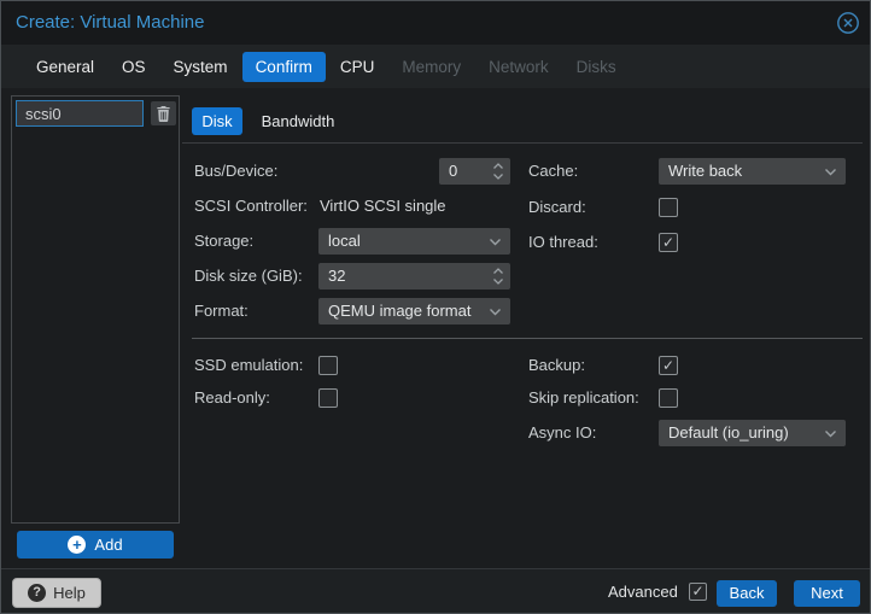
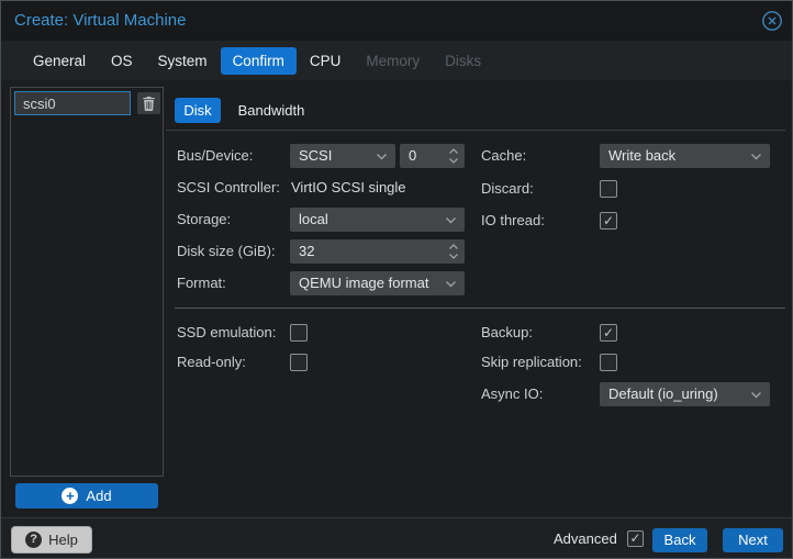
  Create: Virtual Machine
  General
  OS
  System
  Confirm
  CPU
  Memory
- Network
  Disks
  scsi0
  +
  Add
  Disk
  Bandwidth
  Bus/Device:
+ SCSI
  0
  SCSI Controller:
  VirtIO SCSI single
  Storage:
  local
  Disk size (GiB):
  32
  Format:
  QEMU image format
  Cache:
  Write back
  Discard:
  IO thread:
  ✓
  SSD emulation:
  Read-only:
  Backup:
  ✓
  Skip replication:
  Async IO:
  Default (io_uring)
  ?
  Help
  Advanced
  ✓
  Back
  Next
